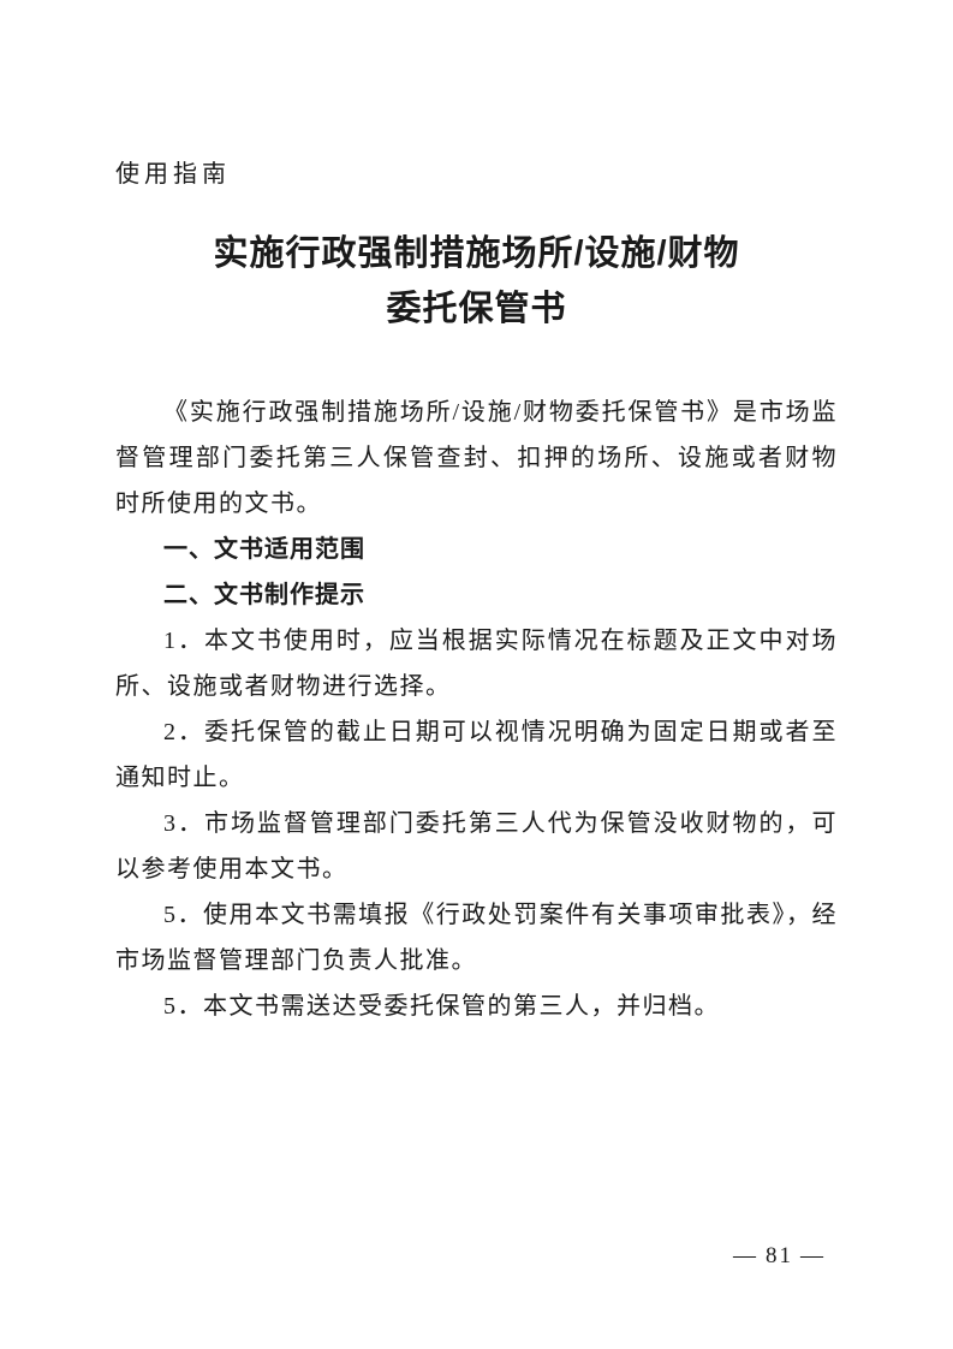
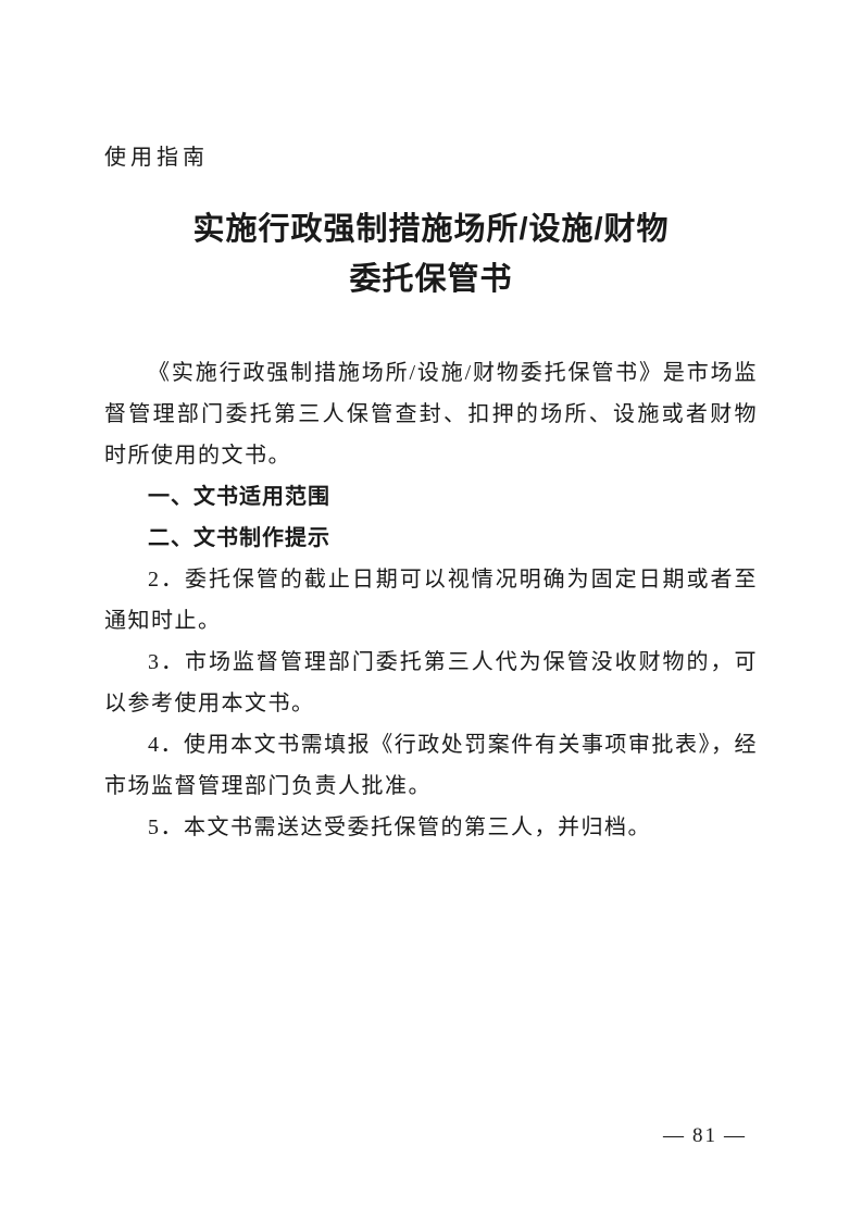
  使用指南
  实施行政强制措施场所/设施/财物
  委托保管书
  《实施行政强制措施场所/设施/财物委托保管书》是市场监督管理部门委托第三人保管查封、扣押的场所、设施或者财物时所使用的文书。
  一、文书适用范围
  二、文书制作提示
- 1．本文书使用时，应当根据实际情况在标题及正文中对场所、设施或者财物进行选择。
  2．委托保管的截止日期可以视情况明确为固定日期或者至通知时止。
  3．市场监督管理部门委托第三人代为保管没收财物的，可以参考使用本文书。
- 5．使用本文书需填报《行政处罚案件有关事项审批表》，经市场监督管理部门负责人批准。
+ 4．使用本文书需填报《行政处罚案件有关事项审批表》，经市场监督管理部门负责人批准。
  5．本文书需送达受委托保管的第三人，并归档。
  — 81 —
